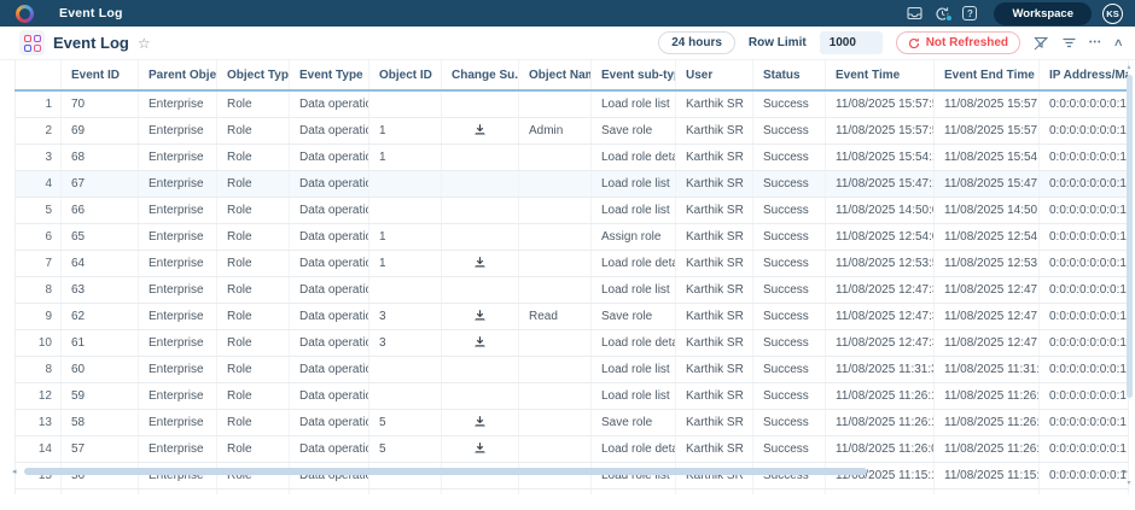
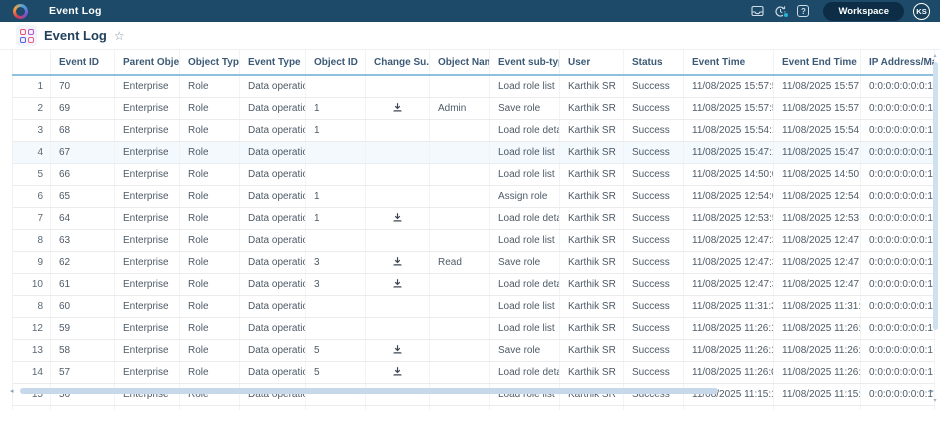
  Event Log
  ?
  Workspace
  KS
  Event Log
  ☆
- 24 hours
- Row Limit
- 1000
- Not Refreshed
- ∧
  	Event ID	Parent Obje	Object Typ	Event Type	Object ID	Change Su.	Object Nam	Event sub-ty	User	Status	Event Time	Event End Time	IP Address/M
  1	70	Enterprise	Role	Data operatio				Load role list	Karthik SR	Success	11/08/2025 15:57:	11/08/2025 15:57	0:0:0:0:0:0:0:1
  2	69	Enterprise	Role	Data operatio	1		Admin	Save role	Karthik SR	Success	11/08/2025 15:57:	11/08/2025 15:57	0:0:0:0:0:0:0:1
  3	68	Enterprise	Role	Data operatio	1			Load role deta	Karthik SR	Success	11/08/2025 15:54:	11/08/2025 15:54	0:0:0:0:0:0:0:1
  4	67	Enterprise	Role	Data operati				Load role list	Karthik SR	Success	11/08/2025 15:47:	11/08/2025 15:47	0:0:0:0:0:0:0:1
  5	66	Enterprise	Role	Data operatio				Load role list	Karthik SR	Success	11/08/2025 14:50:	11/08/2025 14:50	0:0:0:0:0:0:0:1
  6	65	Enterprise	Role	Data operatio	1			Assign role	Karthik SR	Success	11/08/2025 12:54:	11/08/2025 12:54	0:0:0:0:0:0:0:1
  7	64	Enterprise	Role	Data operatio	1			Load role deta	Karthik SR	Success	11/08/2025 12:53:	11/08/2025 12:53	0:0:0:0:0:0:0:1
  8	63	Enterprise	Role	Data operatio				Load role list	Karthik SR	Success	11/08/2025 12:47:	11/08/2025 12:47	0:0:0:0:0:0:0:1
  9	62	Enterprise	Role	Data operatio	3		Read	Save role	Karthik SR	Success	11/08/2025 12:47:	11/08/2025 12:47	0:0:0:0:0:0:0:1
  10	61	Enterprise	Role	Data operatio	3			Load role deta	Karthik SR	Success	11/08/2025 12:47:	11/08/2025 12:47	0:0:0:0:0:0:0:1
  8	60	Enterprise	Role	Data operatio				Load role list	Karthik SR	Success	11/08/2025 11:31:	11/08/2025 11:31:	0:0:0:0:0:0:0:1
  12	59	Enterprise	Role	Data operatio				Load role list	Karthik SR	Success	11/08/2025 11:26:	11/08/2025 11:26:	0:0:0:0:0:0:0:1
  13	58	Enterprise	Role	Data operatio	5			Save role	Karthik SR	Success	11/08/2025 11:26:	11/08/2025 11:26:	0:0:0:0:0:0:0:1
  14	57	Enterprise	Role	Data operatio	5			Load role deta	Karthik SR	Success	11/08/2025 11:26:	11/08/2025 11:26:	0:0:0:0:0:0:0:1
  15	56	Enterprise	Role	Data operatio				Load role list	Karthik SR	Success	11/08/2025 11:15:	11/08/2025 11:15:	0:0:0:0:0:0:0:1
